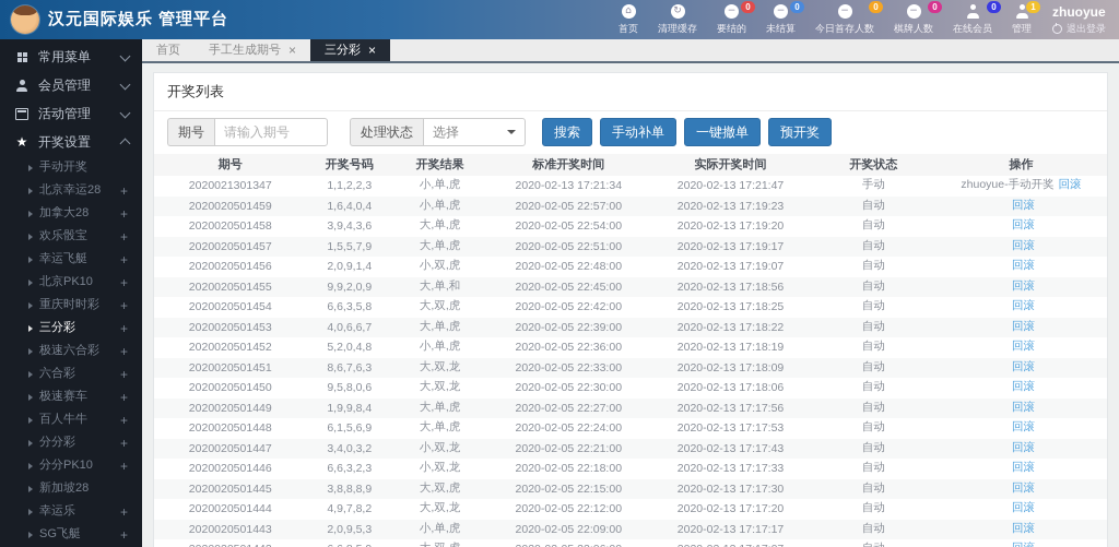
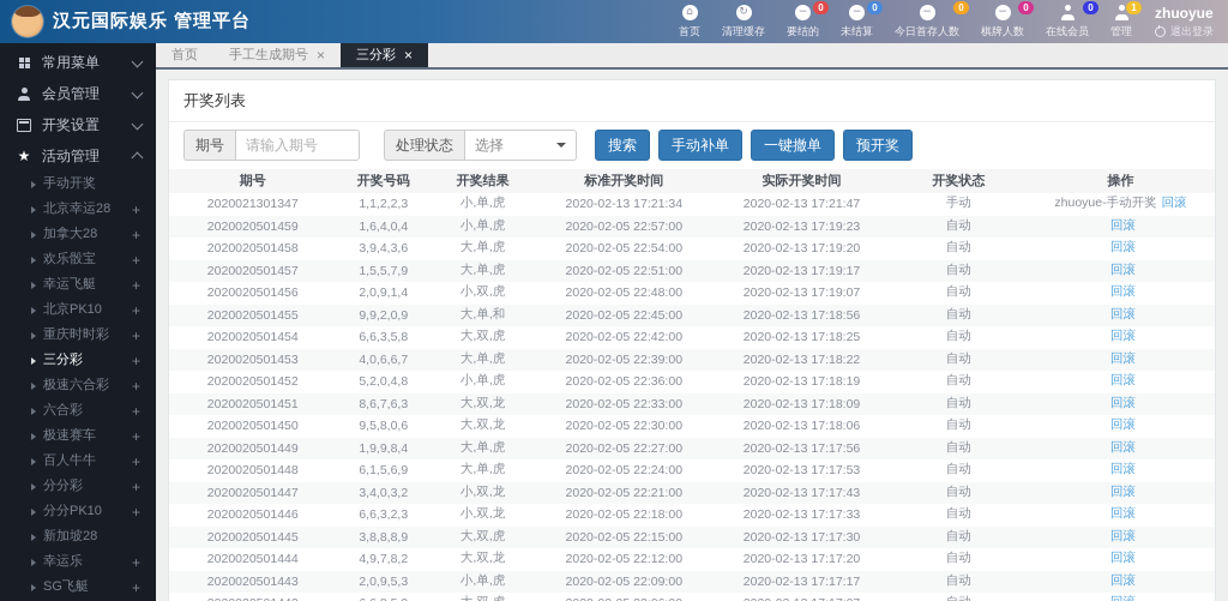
  汉元国际娱乐 管理平台
  ⌂
  首页
  ↻
  清理缓存
  −
  要结的
  0
  −
  未结算
  0
  −
  今日首存人数
  0
  −
  棋牌人数
  0
  在线会员
  0
  管理
  1
  zhuoyue
  退出登录
  常用菜单
  会员管理
- 活动管理
+ 开奖设置
  ★
- 开奖设置
+ 活动管理
  手动开奖
  北京幸运28
  +
  加拿大28
  +
  欢乐骰宝
  +
  幸运飞艇
  +
  北京PK10
  +
  重庆时时彩
  +
  三分彩
  +
  极速六合彩
  +
  六合彩
  +
  极速赛车
  +
  百人牛牛
  +
  分分彩
  +
  分分PK10
  +
  新加坡28
  幸运乐
  +
  SG飞艇
  +
  首页
  手工生成期号
  ×
  三分彩
  ×
  开奖列表
  期号
  请输入期号
  处理状态
  选择
  搜索
  手动补单
  一键撤单
  预开奖
  期号	开奖号码	开奖结果	标准开奖时间	实际开奖时间	开奖状态	操作
  2020021301347	1,1,2,2,3	小,单,虎	2020-02-13 17:21:34	2020-02-13 17:21:47	手动	zhuoyue-手动开奖 回滚
  2020020501459	1,6,4,0,4	小,单,虎	2020-02-05 22:57:00	2020-02-13 17:19:23	自动	回滚
  2020020501458	3,9,4,3,6	大,单,虎	2020-02-05 22:54:00	2020-02-13 17:19:20	自动	回滚
  2020020501457	1,5,5,7,9	大,单,虎	2020-02-05 22:51:00	2020-02-13 17:19:17	自动	回滚
  2020020501456	2,0,9,1,4	小,双,虎	2020-02-05 22:48:00	2020-02-13 17:19:07	自动	回滚
  2020020501455	9,9,2,0,9	大,单,和	2020-02-05 22:45:00	2020-02-13 17:18:56	自动	回滚
  2020020501454	6,6,3,5,8	大,双,虎	2020-02-05 22:42:00	2020-02-13 17:18:25	自动	回滚
  2020020501453	4,0,6,6,7	大,单,虎	2020-02-05 22:39:00	2020-02-13 17:18:22	自动	回滚
  2020020501452	5,2,0,4,8	小,单,虎	2020-02-05 22:36:00	2020-02-13 17:18:19	自动	回滚
  2020020501451	8,6,7,6,3	大,双,龙	2020-02-05 22:33:00	2020-02-13 17:18:09	自动	回滚
  2020020501450	9,5,8,0,6	大,双,龙	2020-02-05 22:30:00	2020-02-13 17:18:06	自动	回滚
  2020020501449	1,9,9,8,4	大,单,虎	2020-02-05 22:27:00	2020-02-13 17:17:56	自动	回滚
  2020020501448	6,1,5,6,9	大,单,虎	2020-02-05 22:24:00	2020-02-13 17:17:53	自动	回滚
  2020020501447	3,4,0,3,2	小,双,龙	2020-02-05 22:21:00	2020-02-13 17:17:43	自动	回滚
  2020020501446	6,6,3,2,3	小,双,龙	2020-02-05 22:18:00	2020-02-13 17:17:33	自动	回滚
  2020020501445	3,8,8,8,9	大,双,虎	2020-02-05 22:15:00	2020-02-13 17:17:30	自动	回滚
  2020020501444	4,9,7,8,2	大,双,龙	2020-02-05 22:12:00	2020-02-13 17:17:20	自动	回滚
  2020020501443	2,0,9,5,3	小,单,虎	2020-02-05 22:09:00	2020-02-13 17:17:17	自动	回滚
